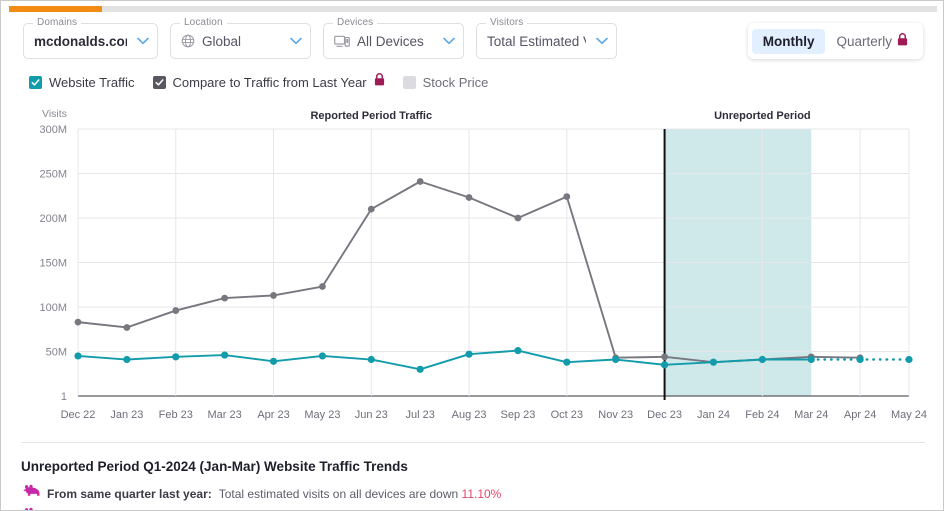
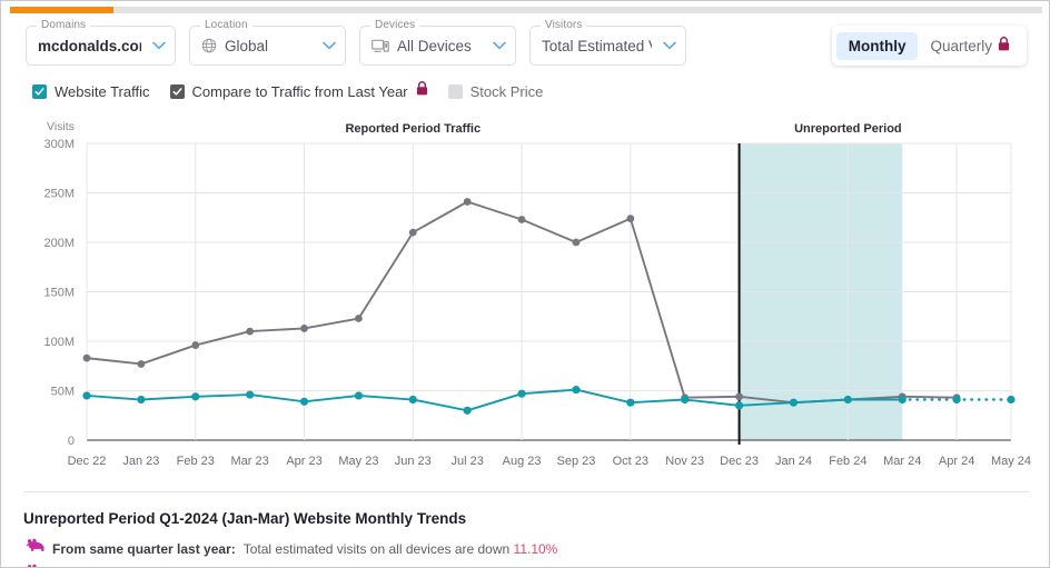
  Domains
  mcdonalds.co
  Location
  Global
  Devices
  All Devices
  Visitors
  Total Estimated
  Monthly
  Quarterly
  Website Traffic
  Compare to Traffic from Last Year
  Stock Price
- 1
+ 0
  50M
  100M
  150M
  200M
  250M
  300M
  Visits
  Dec 22
  Jan 23
  Feb 23
  Mar 23
  Apr 23
  May 23
  Jun 23
  Jul 23
  Aug 23
  Sep 23
  Oct 23
  Nov 23
  Dec 23
  Jan 24
  Feb 24
  Mar 24
  Apr 24
  May 24
  Reported Period Traffic
  Unreported Period
- Unreported Period Q1-2024 (Jan-Mar) Website Traffic Trends
+ Unreported Period Q1-2024 (Jan-Mar) Website Monthly Trends
  From same quarter last year:
  Total estimated visits on all devices are down 11.10%
